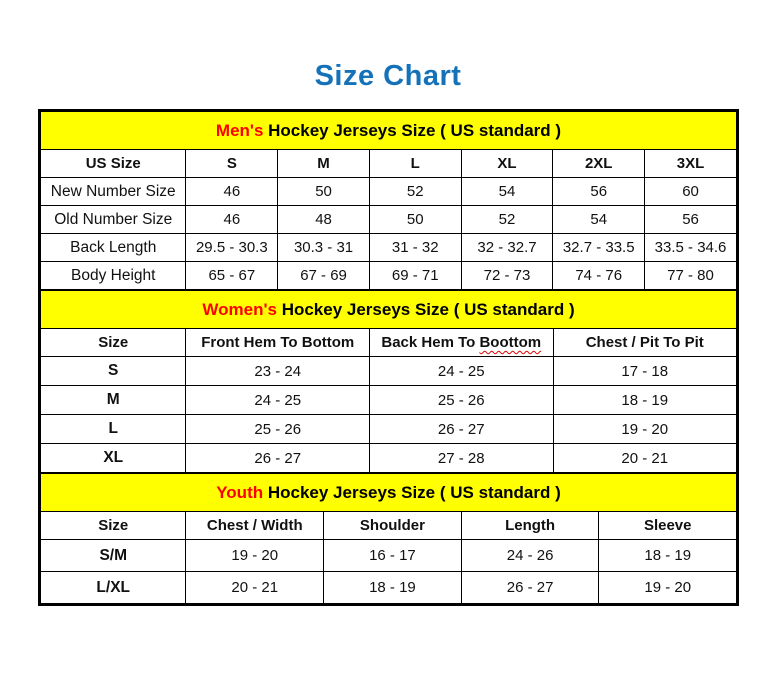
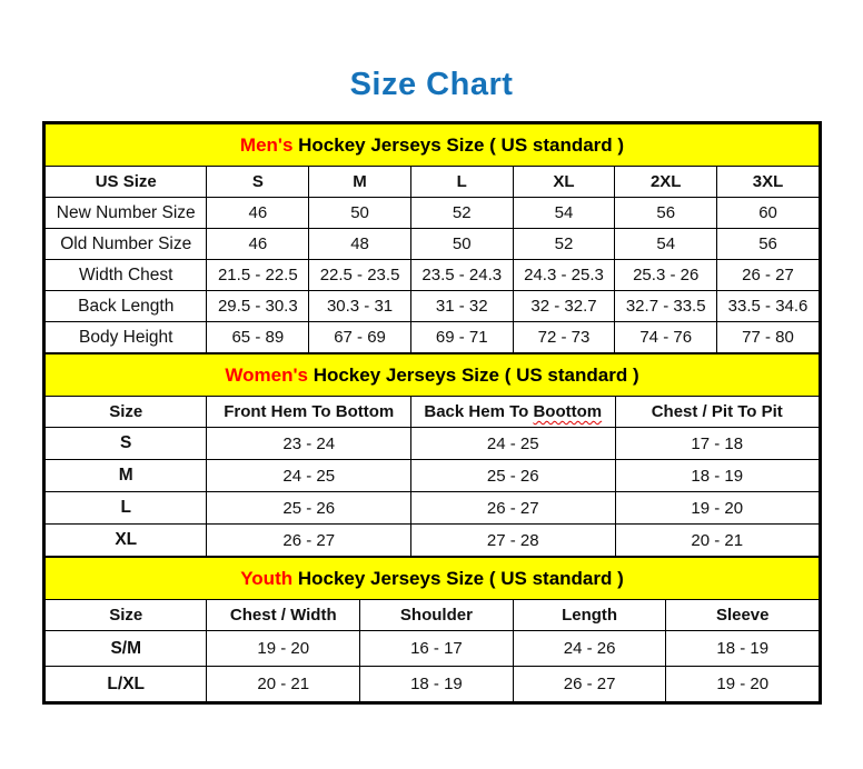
  Size Chart
  Men's Hockey Jerseys Size ( US standard )
  US Size	S	M	L	XL	2XL	3XL
  New Number Size	46	50	52	54	56	60
  Old Number Size	46	48	50	52	54	56
+ Width Chest	21.5 - 22.5	22.5 - 23.5	23.5 - 24.3	24.3 - 25.3	25.3 - 26	26 - 27
  Back Length	29.5 - 30.3	30.3 - 31	31 - 32	32 - 32.7	32.7 - 33.5	33.5 - 34.6
- Body Height	65 - 67	67 - 69	69 - 71	72 - 73	74 - 76	77 - 80
+ Body Height	65 - 89	67 - 69	69 - 71	72 - 73	74 - 76	77 - 80
  Women's Hockey Jerseys Size ( US standard )
  Size	Front Hem To Bottom	Back Hem To Boottom	Chest / Pit To Pit
  S	23 - 24	24 - 25	17 - 18
  M	24 - 25	25 - 26	18 - 19
  L	25 - 26	26 - 27	19 - 20
  XL	26 - 27	27 - 28	20 - 21
  Youth Hockey Jerseys Size ( US standard )
  Size	Chest / Width	Shoulder	Length	Sleeve
  S/M	19 - 20	16 - 17	24 - 26	18 - 19
  L/XL	20 - 21	18 - 19	26 - 27	19 - 20
